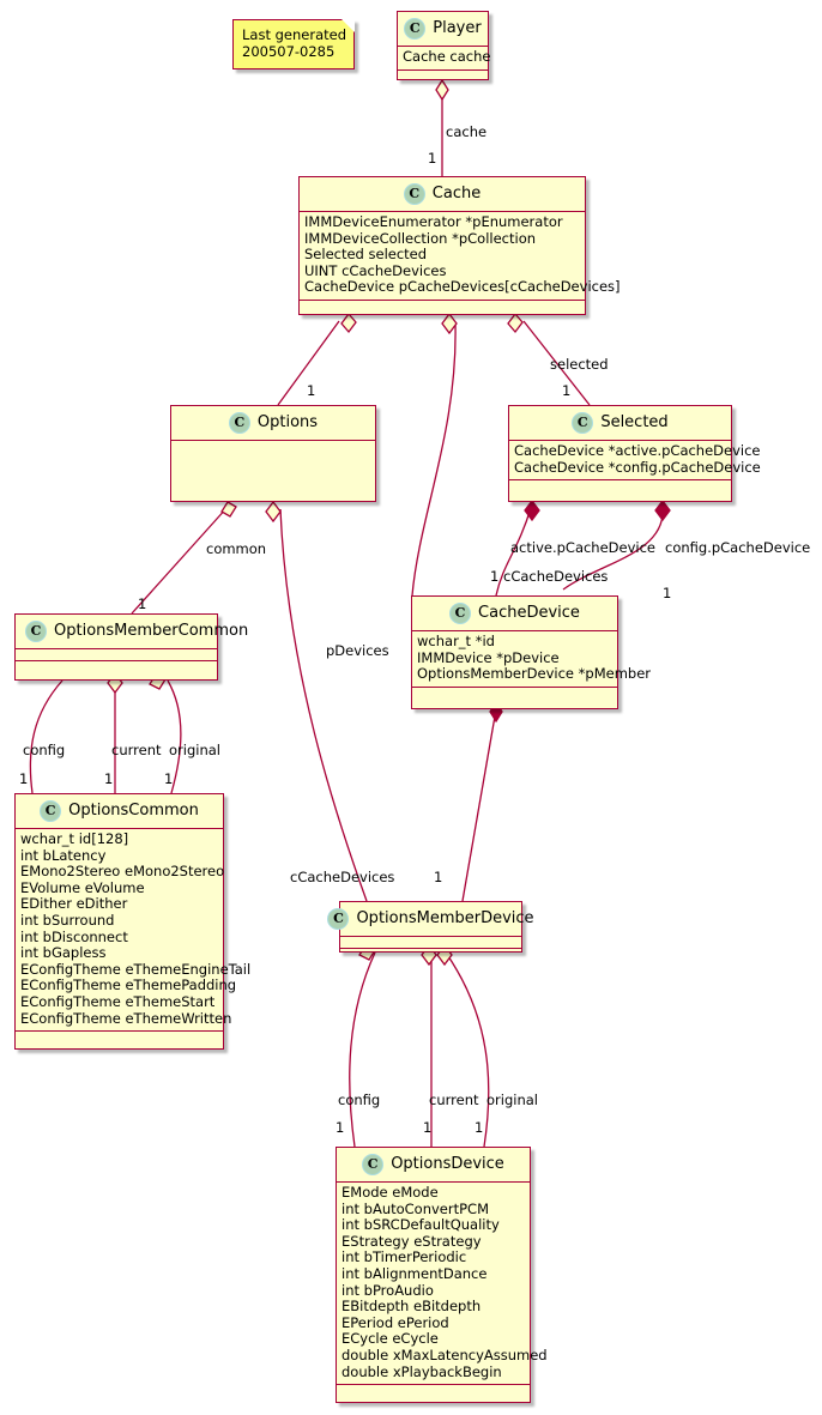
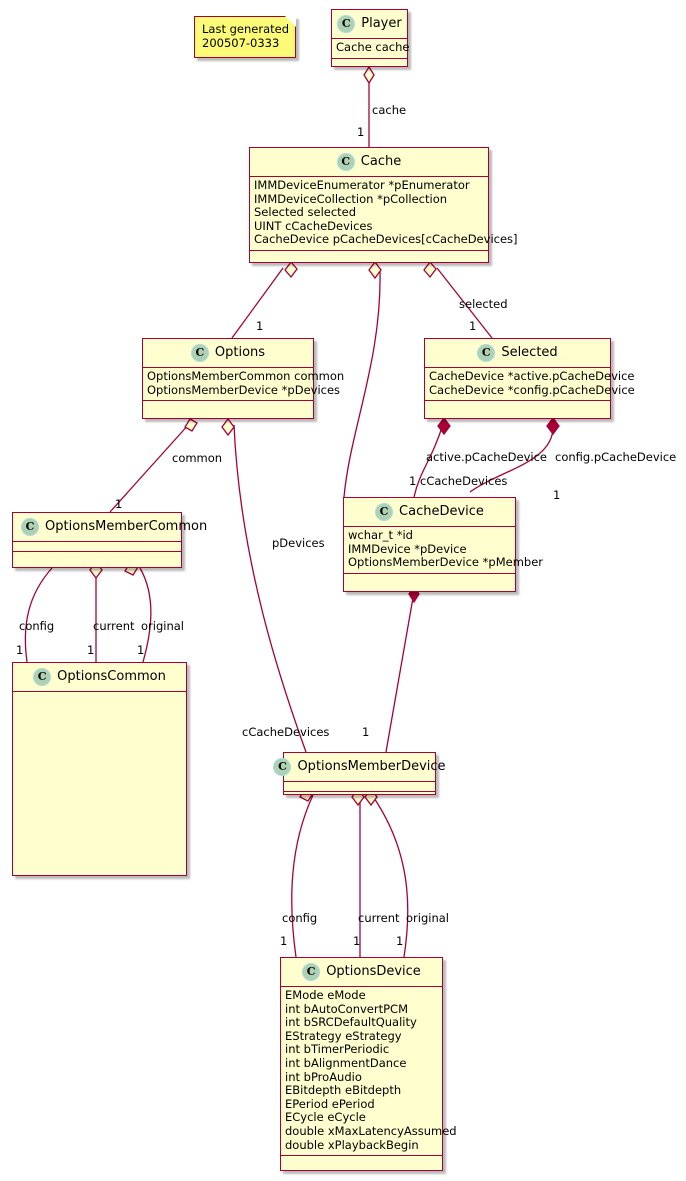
  Last generated
- 200507-0285
+ 200507-0333
  C
  Player
  Cache cache
  C
  Cache
  IMMDeviceEnumerator *pEnumerator
  IMMDeviceCollection *pCollection
  Selected selected
  UINT cCacheDevices
  CacheDevice pCacheDevices[cCacheDevices]
  C
  Options
+ OptionsMemberCommon common
+ OptionsMemberDevice *pDevices
  C
  Selected
  CacheDevice *active.pCacheDevice
  CacheDevice *config.pCacheDevice
  C
  OptionsMemberCommon
  C
  CacheDevice
  wchar_t *id
  IMMDevice *pDevice
  OptionsMemberDevice *pMember
  C
  OptionsCommon
- wchar_t id[128]
- int bLatency
- EMono2Stereo eMono2Stereo
- EVolume eVolume
- EDither eDither
- int bSurround
- int bDisconnect
- int bGapless
- EConfigTheme eThemeEngineTail
- EConfigTheme eThemePadding
- EConfigTheme eThemeStart
- EConfigTheme eThemeWritten
  C
  OptionsMemberDevice
  C
  OptionsDevice
  EMode eMode
  int bAutoConvertPCM
  int bSRCDefaultQuality
  EStrategy eStrategy
  int bTimerPeriodic
  int bAlignmentDance
  int bProAudio
  EBitdepth eBitdepth
  EPeriod ePeriod
  ECycle eCycle
  double xMaxLatencyAssumed
  double xPlaybackBegin
  cache
  1
  1
  selected
  1
  common
  1
  pDevices
  active.pCacheDevice
  config.pCacheDevice
  1
  1
  cCacheDevices
  config
  current
  original
  1
  1
  1
  cCacheDevices
  1
  config
  current
  original
  1
  1
  1
